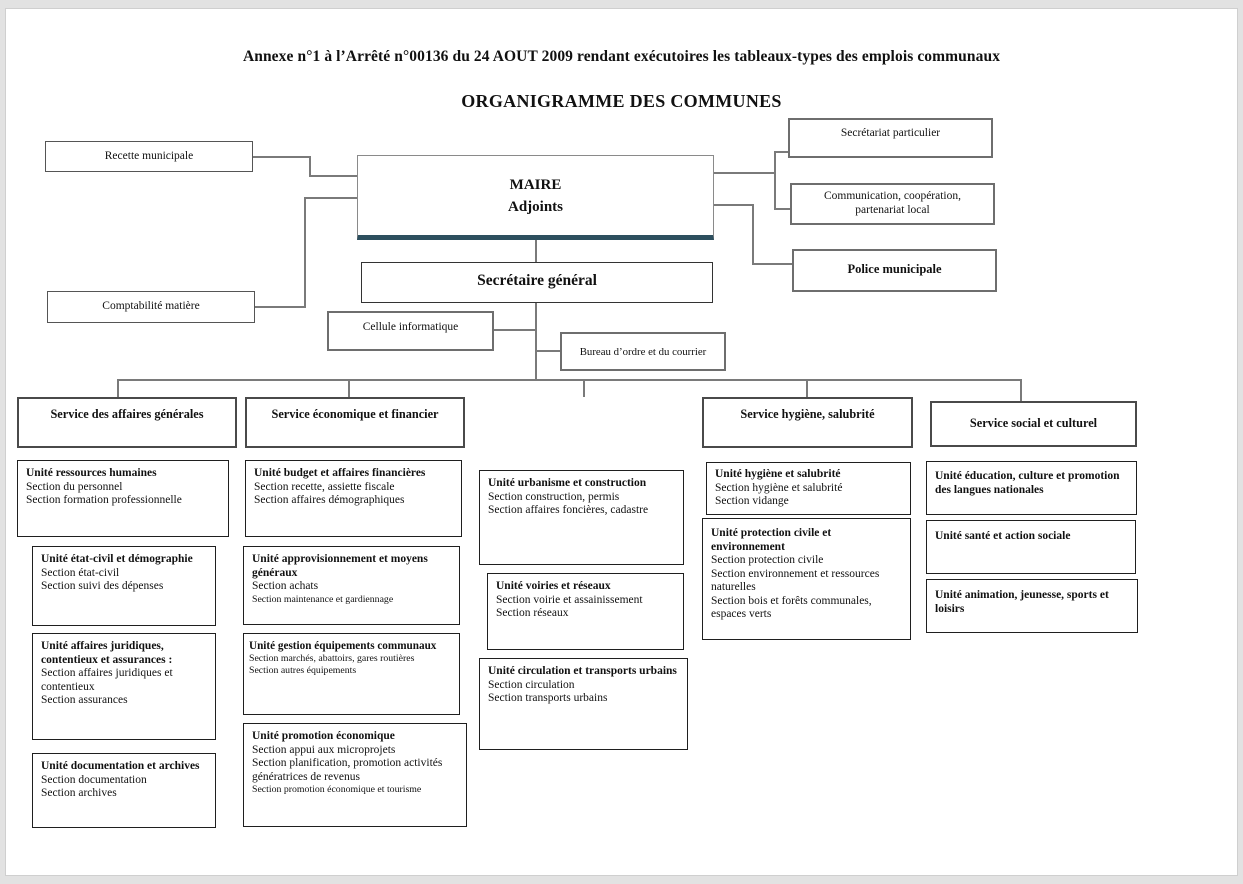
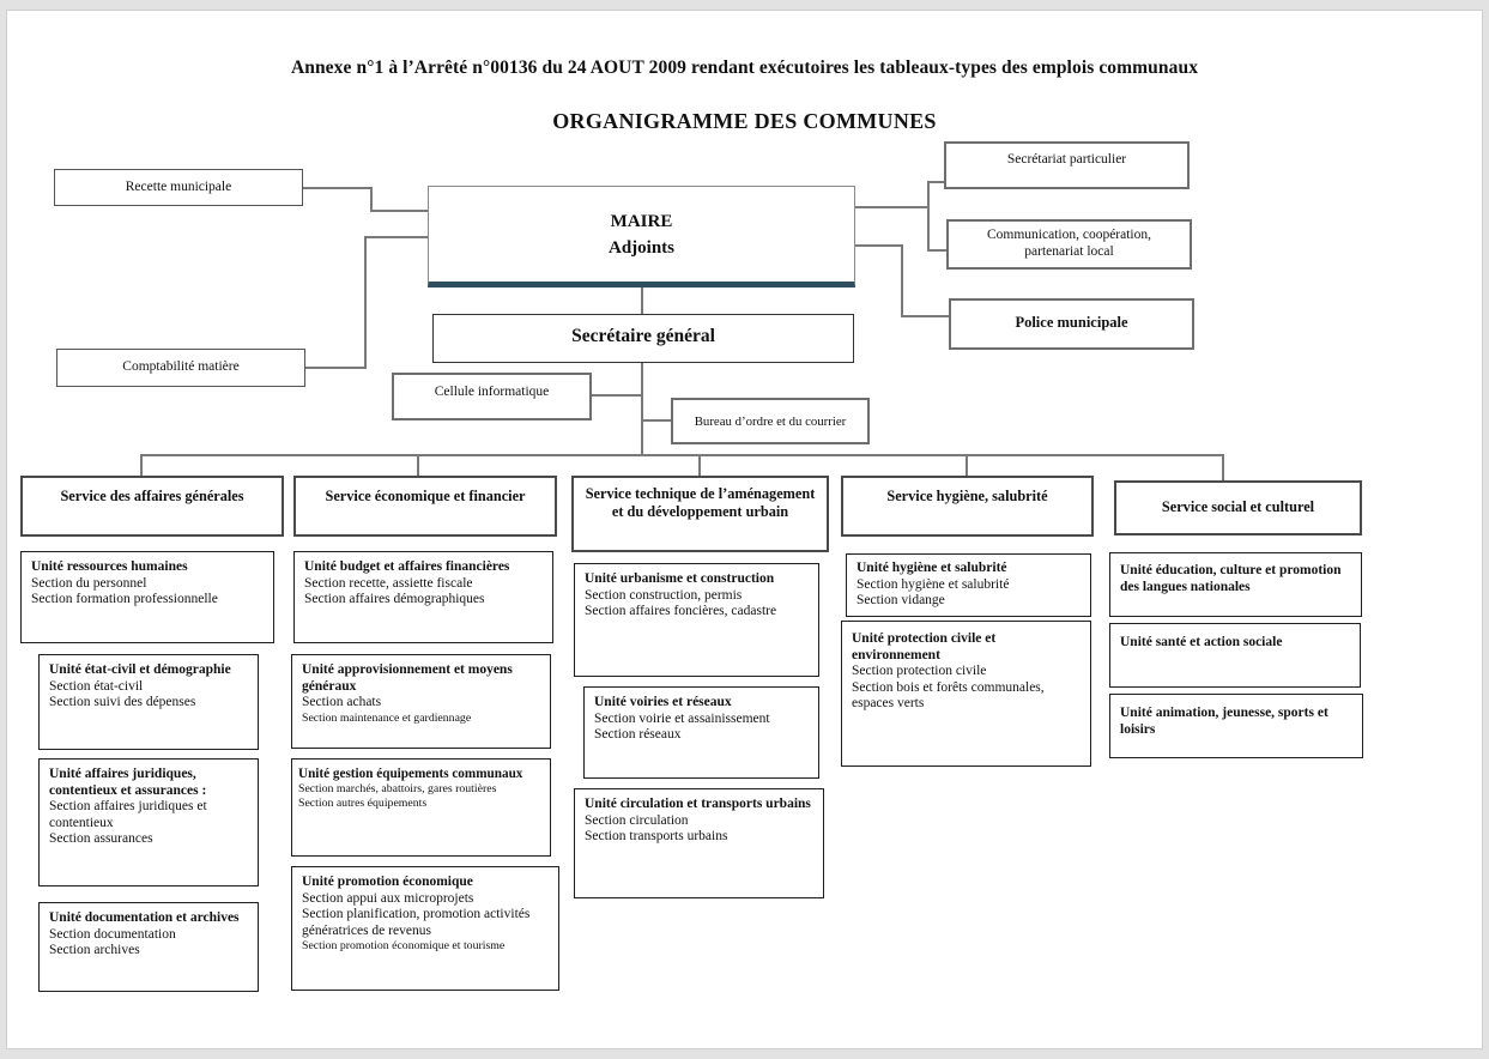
  Annexe n°1 à l’Arrêté n°00136 du 24 AOUT 2009 rendant exécutoires les tableaux-types des emplois communaux
  ORGANIGRAMME DES COMMUNES
  Recette municipale
  MAIRE
  Adjoints
  Secrétariat particulier
  Communication, coopération, partenariat local
  Police municipale
  Comptabilité matière
  Secrétaire général
  Cellule informatique
  Bureau d’ordre et du courrier
  Service des affaires générales
  Service économique et financier
+ Service technique de l’aménagement et du développement urbain
  Service hygiène, salubrité
  Service social et culturel
  Unité ressources humaines
  Section du personnel
  Section formation professionnelle
  Unité état-civil et démographie
  Section état-civil
  Section suivi des dépenses
  Unité affaires juridiques, contentieux et assurances :
  Section affaires juridiques et contentieux
  Section assurances
  Unité documentation et archives
  Section documentation
  Section archives
  Unité budget et affaires financières
  Section recette, assiette fiscale
  Section affaires démographiques
  Unité approvisionnement et moyens généraux
  Section achats
  Section maintenance et gardiennage
  Unité gestion équipements communaux
  Section marchés, abattoirs, gares routières
  Section autres équipements
  Unité promotion économique
  Section appui aux microprojets
  Section planification, promotion activités génératrices de revenus
  Section promotion économique et tourisme
  Unité urbanisme et construction
  Section construction, permis
  Section affaires foncières, cadastre
  Unité voiries et réseaux
  Section voirie et assainissement
  Section réseaux
  Unité circulation et transports urbains
  Section circulation
  Section transports urbains
  Unité hygiène et salubrité
  Section hygiène et salubrité
  Section vidange
  Unité protection civile et environnement
  Section protection civile
- Section environnement et ressources naturelles
  Section bois et forêts communales, espaces verts
  Unité éducation, culture et promotion des langues nationales
  Unité santé et action sociale
  Unité animation, jeunesse, sports et loisirs
